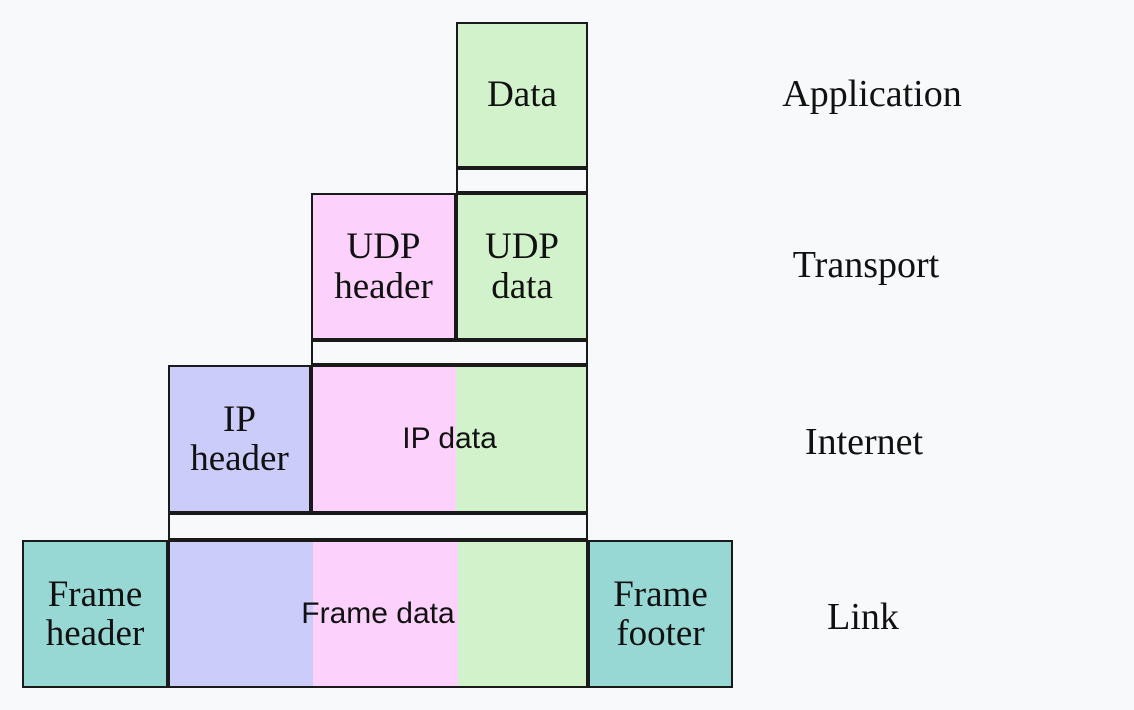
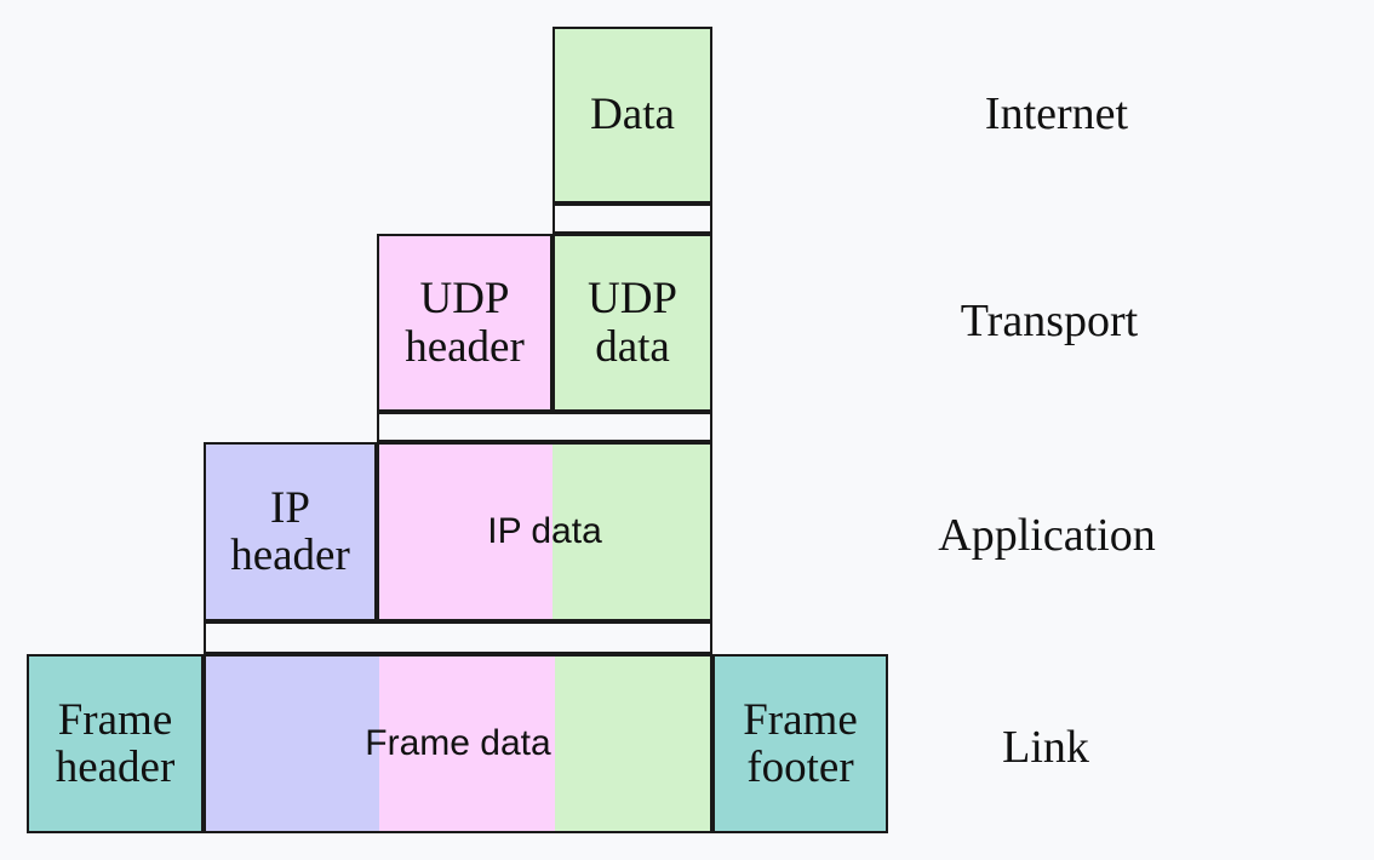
  Data
  UDP
  header
  UDP
  data
  IP
  header
  IP data
  Frame
  header
  Frame data
  Frame
  footer
- Application
+ Internet
  Transport
- Internet
+ Application
  Link
